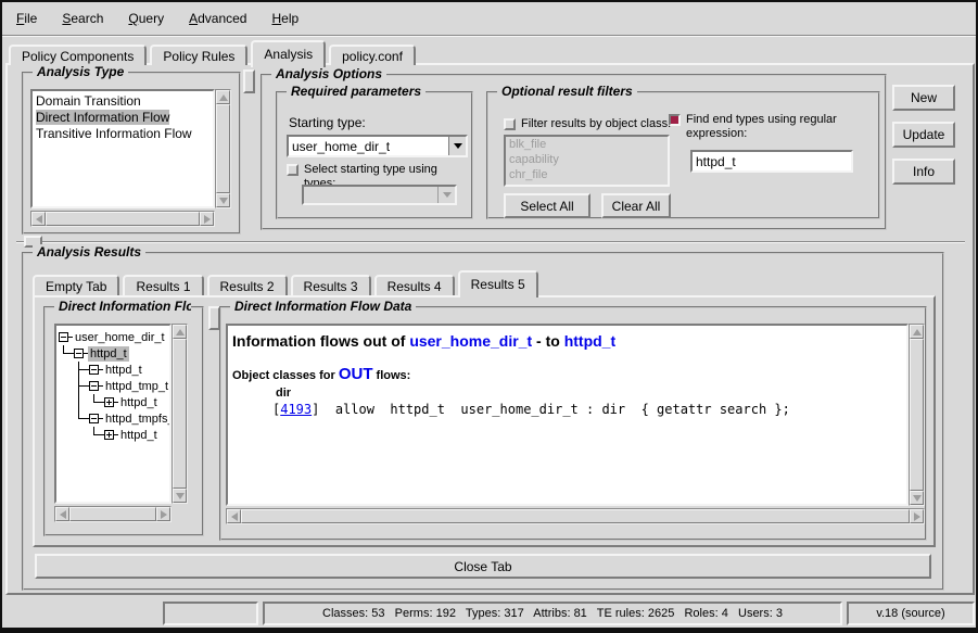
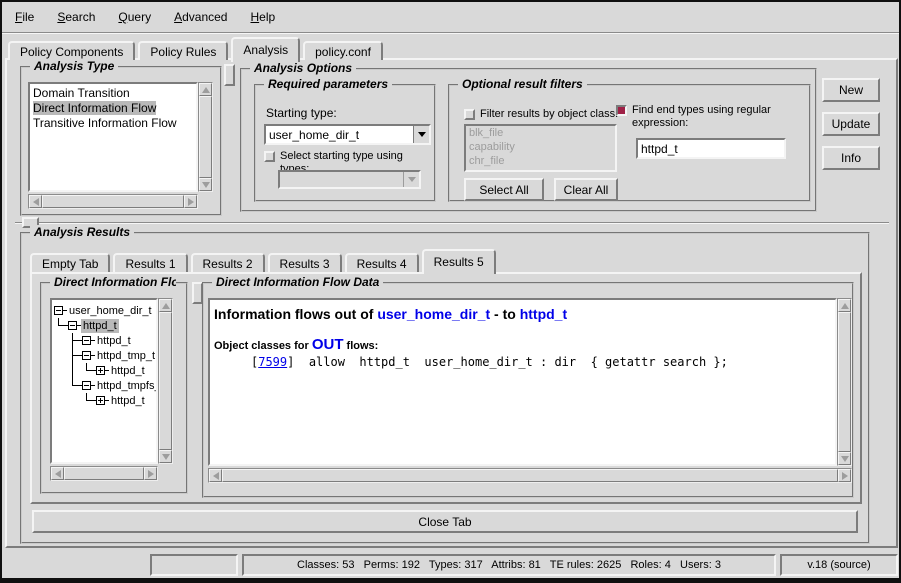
  File
  Search
  Query
  Advanced
  Help
  Policy Components
  Policy Rules
  Analysis
  policy.conf
  Analysis Type
  Domain Transition
  Direct Information Flow
  Transitive Information Flow
  Analysis Options
  Required parameters
  Starting type:
  user_home_dir_t
  Select starting type using types:
  Optional result filters
  Filter results by object class
  blk_file
  capability
  chr_file
  Select All
  Clear All
  Find end types using regular expression:
  httpd_t
  New
  Update
  Info
  Analysis Results
  Empty Tab
  Results 1
  Results 2
  Results 3
  Results 4
  Results 5
  Direct Information Flo
  user_home_dir_t
  httpd_t
  httpd_t
  httpd_tmp_t
  httpd_t
  httpd_tmpfs
  httpd_t
  Direct Information Flow Data
  Information flows out of user_home_dir_t - to httpd_t
  Object classes for OUT flows:
- dir
- [4193] allow httpd_t user_home_dir_t : dir { getattr search };
+ [7599] allow httpd_t user_home_dir_t : dir { getattr search };
  Close Tab
  Classes: 53 Perms: 192 Types: 317 Attribs: 81 TE rules: 2625 Roles: 4 Users: 3
  v.18 (source)
